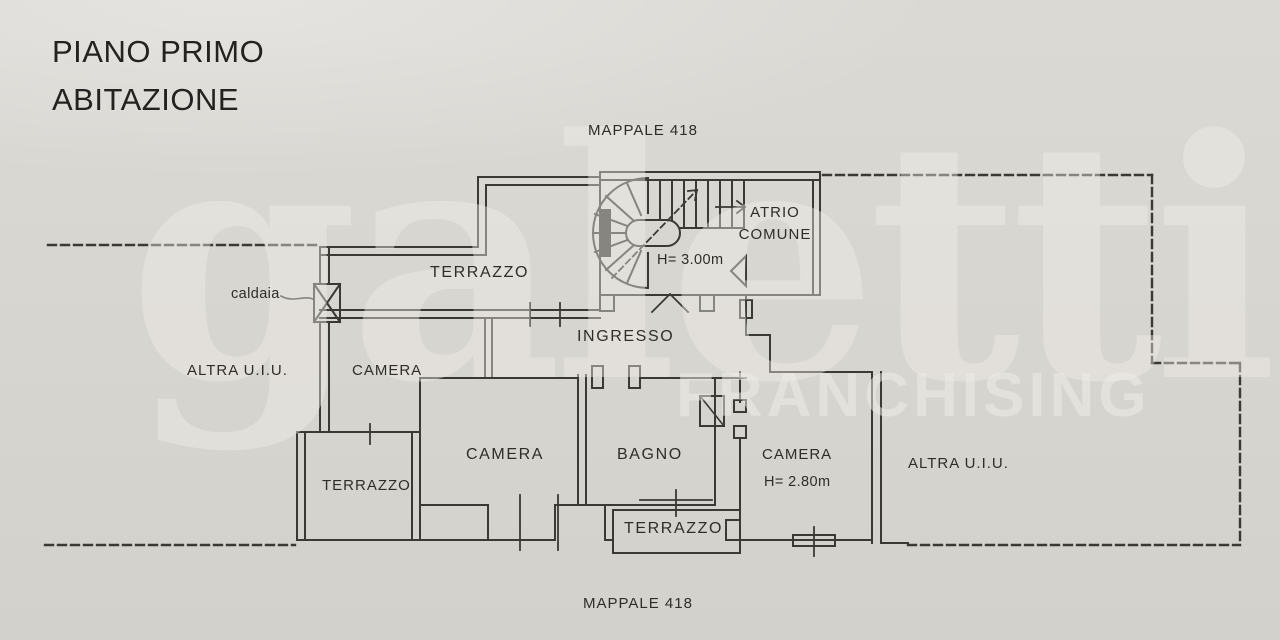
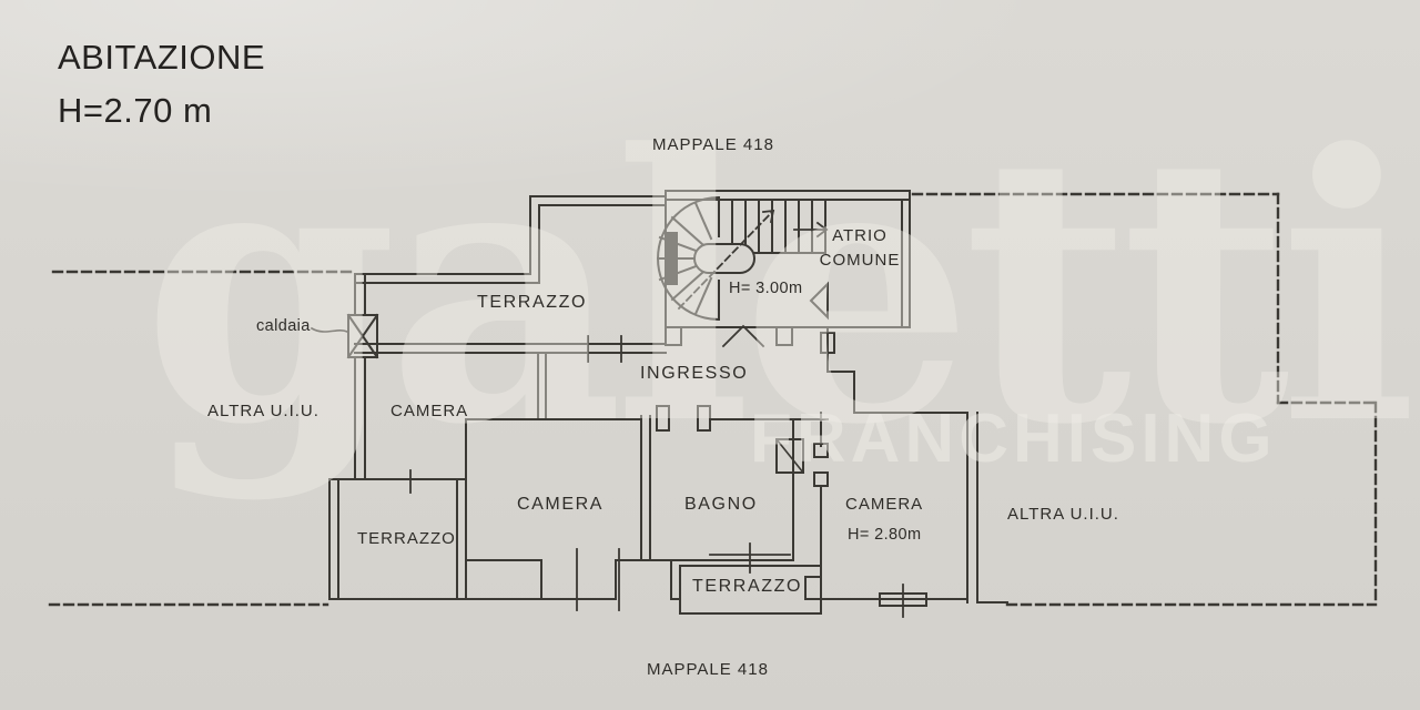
  galetti
  FRANCHISING
- PIANO PRIMO
  ABITAZIONE
+ H=2.70 m
  MAPPALE 418
  ATRIO
  COMUNE
  H= 3.00m
  TERRAZZO
  caldaia
  INGRESSO
  ALTRA U.I.U.
  CAMERA
  CAMERA
  BAGNO
  CAMERA
  H= 2.80m
  ALTRA U.I.U.
  TERRAZZO
  TERRAZZO
  MAPPALE 418
